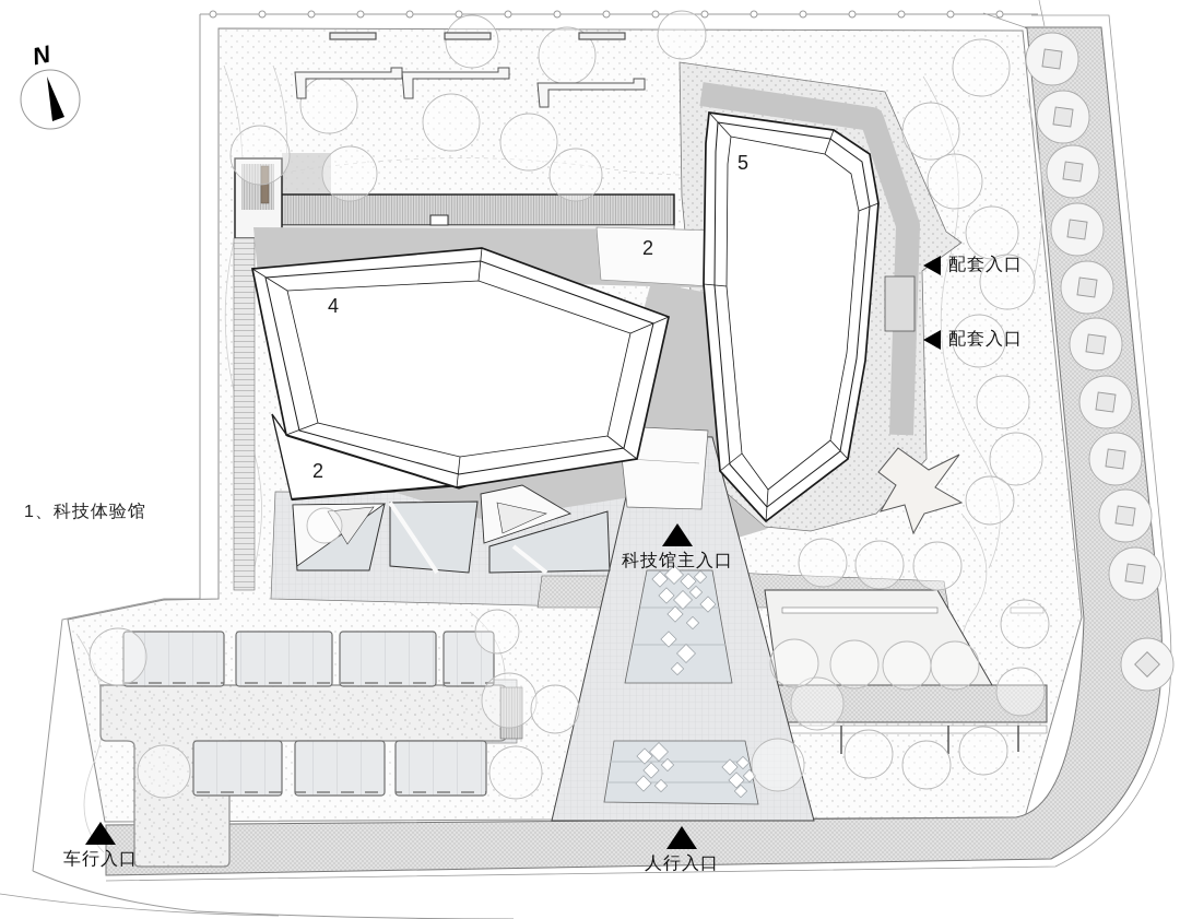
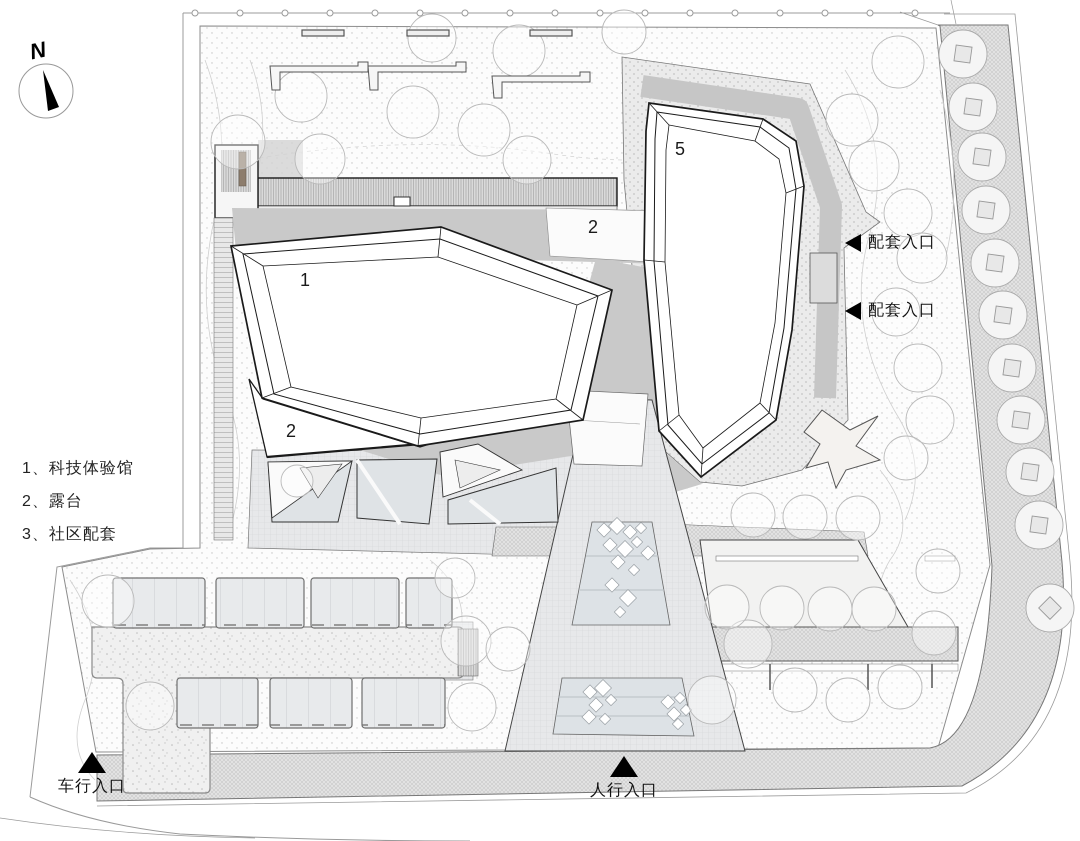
  1、科技体验馆
+ 2、露台
+ 3、社区配套
- 4
+ 1
  2
  2
  5
  配套入口
  配套入口
- 科技馆主入口
  车行入口
  人行入口
